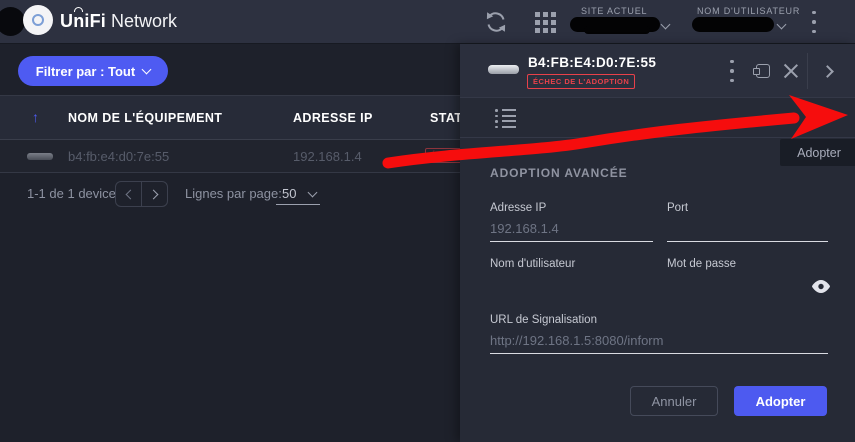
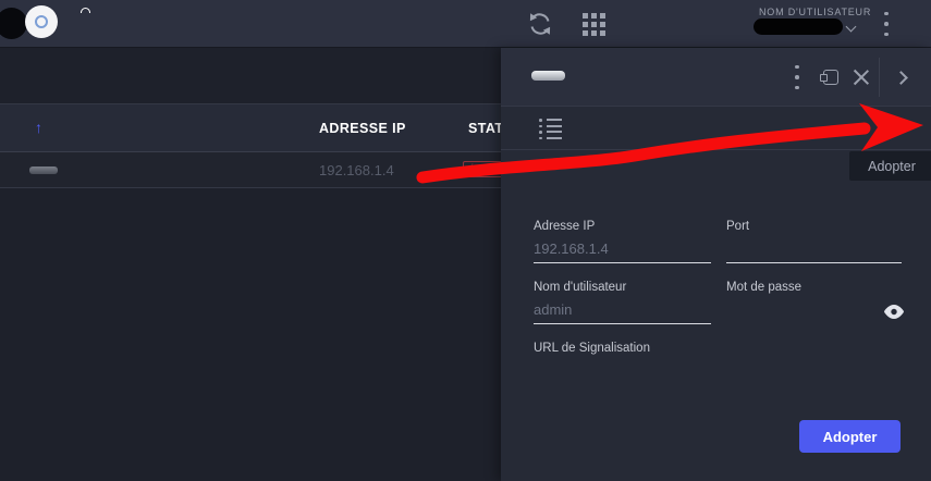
- UniFi Network
- SITE ACTUEL
  NOM D'UTILISATEUR
- Filtrer par : Tout
  ↑
- NOM DE L'ÉQUIPEMENT
  ADRESSE IP
- b4:fb:e4:d0:7e:55
  192.168.1.4
- 1-1 de 1 device
- Lignes par page:
- 50
- B4:FB:E4:D0:7E:55
- ÉCHEC DE L'ADOPTION
  Adopter
- ADOPTION AVANCÉE
  Adresse IP
  Port
  192.168.1.4
  Nom d'utilisateur
  Mot de passe
+ admin
  URL de Signalisation
- http://192.168.1.5:8080/inform
- Annuler
  Adopter
